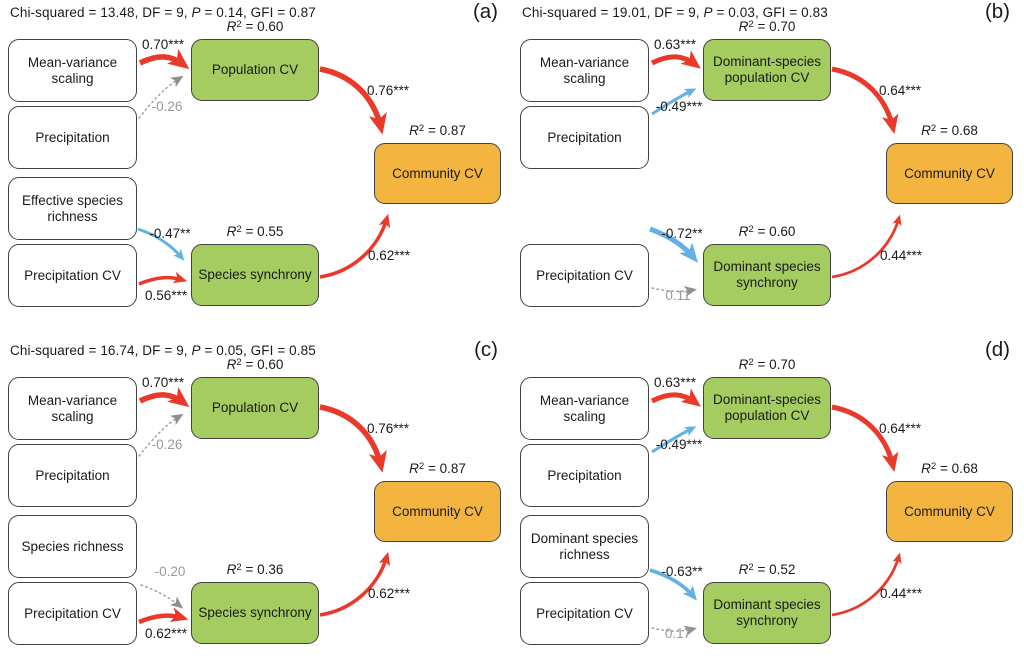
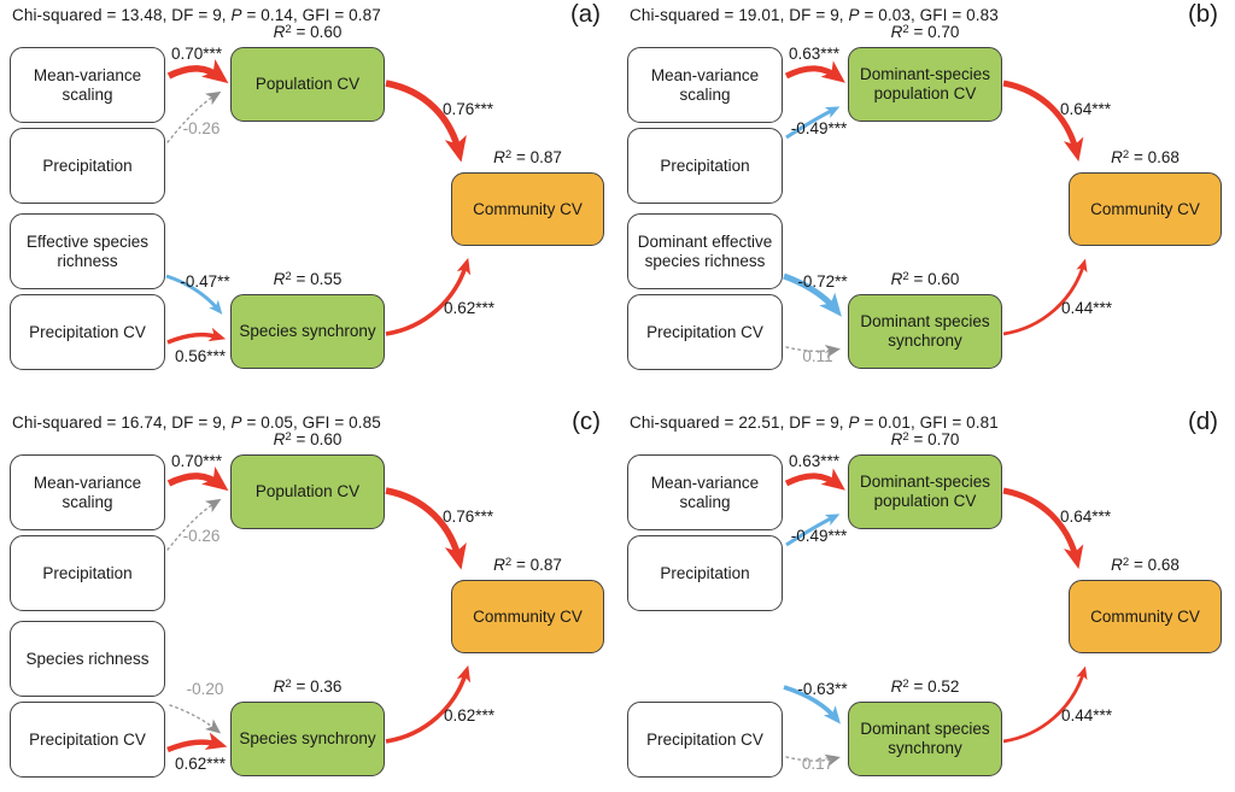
  Chi-squared = 13.48, DF = 9, P = 0.14, GFI = 0.87
  (a)
  Mean-variance scaling
  Precipitation
  Effective species richness
  Precipitation CV
  Population CV
  Species synchrony
  Community CV
  R2 = 0.60
  R2 = 0.55
  R2 = 0.87
  0.70***
  -0.26
  -0.47**
  0.56***
  0.76***
  0.62***
  Chi-squared = 19.01, DF = 9, P = 0.03, GFI = 0.83
  (b)
  Mean-variance scaling
  Precipitation
+ Dominant effective species richness
  Precipitation CV
  Dominant-species population CV
  Dominant species synchrony
  Community CV
  R2 = 0.70
  R2 = 0.60
  R2 = 0.68
  0.63***
  -0.49***
  -0.72**
  0.11
  0.64***
  0.44***
  Chi-squared = 16.74, DF = 9, P = 0.05, GFI = 0.85
  (c)
  Mean-variance scaling
  Precipitation
  Species richness
  Precipitation CV
  Population CV
  Species synchrony
  Community CV
  R2 = 0.60
  R2 = 0.36
  R2 = 0.87
  0.70***
  -0.26
  -0.20
  0.62***
  0.76***
  0.62***
+ Chi-squared = 22.51, DF = 9, P = 0.01, GFI = 0.81
  (d)
  Mean-variance scaling
  Precipitation
- Dominant species richness
  Precipitation CV
  Dominant-species population CV
  Dominant species synchrony
  Community CV
  R2 = 0.70
  R2 = 0.52
  R2 = 0.68
  0.63***
  -0.49***
  -0.63**
  0.17
  0.64***
  0.44***
